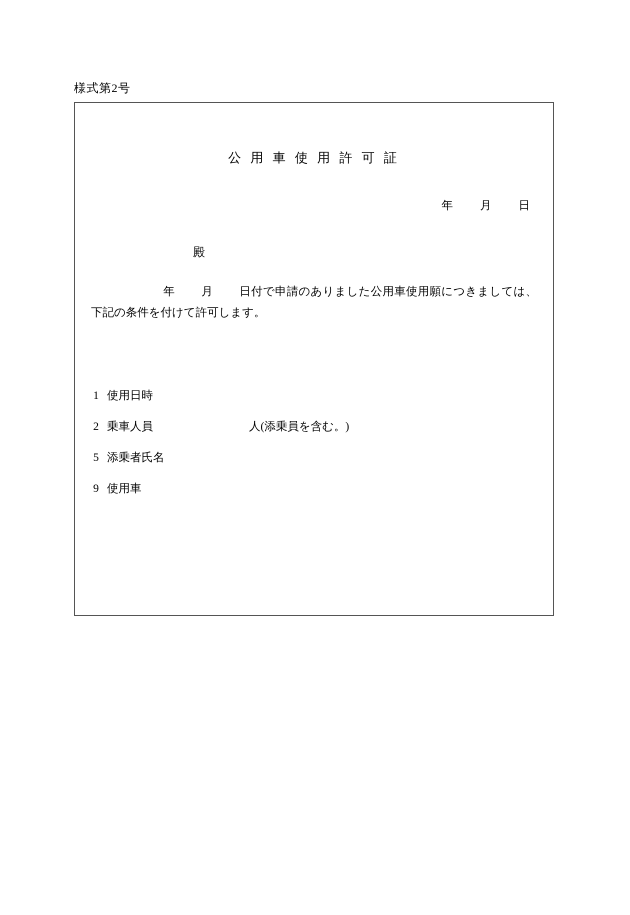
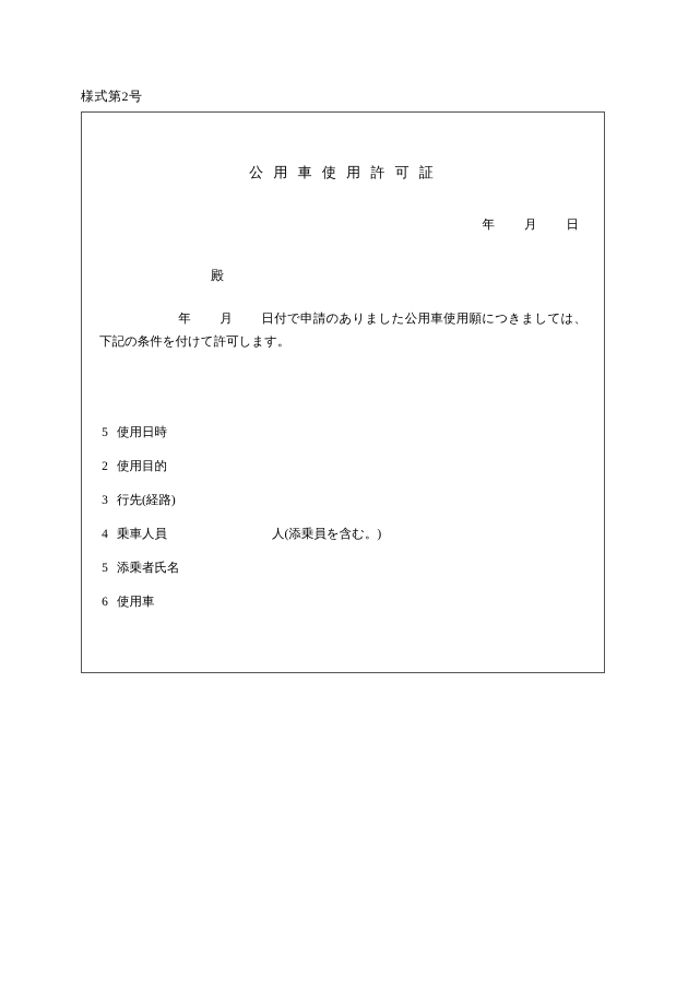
  様式第2号
  公 用 車 使 用 許 可 証
  年 月 日
  殿
  年 月 日付で申請のありました公用車使用願につきましては、下記の条件を付けて許可します。
- 1 使用日時
+ 5 使用日時
+ 2 使用目的
+ 3 行先(経路)
- 2 乗車人員 人(添乗員を含む。)
+ 4 乗車人員 人(添乗員を含む。)
  5 添乗者氏名
- 9 使用車
+ 6 使用車
